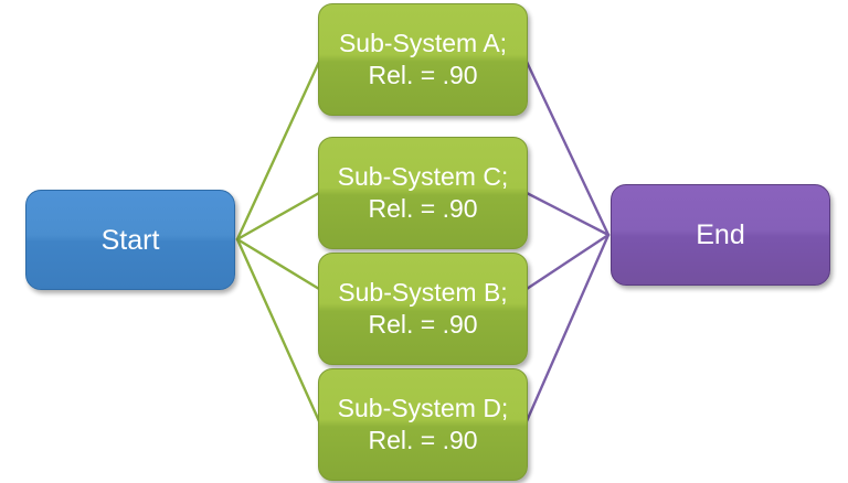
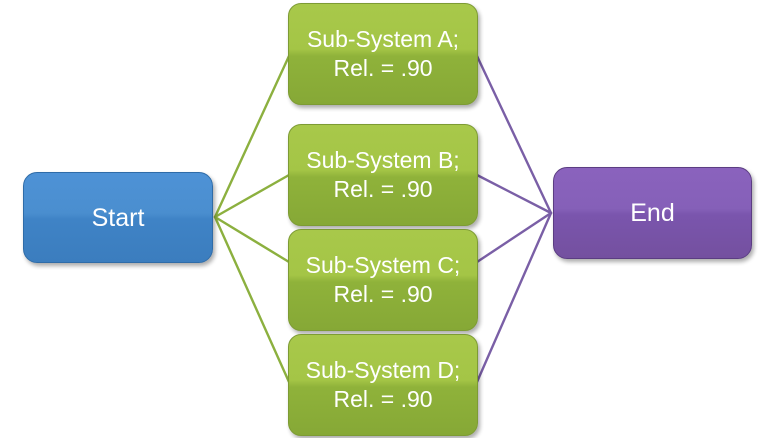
  Start
  Sub-System A;
  Rel. = .90
- Sub-System C;
+ Sub-System B;
  Rel. = .90
- Sub-System B;
+ Sub-System C;
  Rel. = .90
  Sub-System D;
  Rel. = .90
  End
